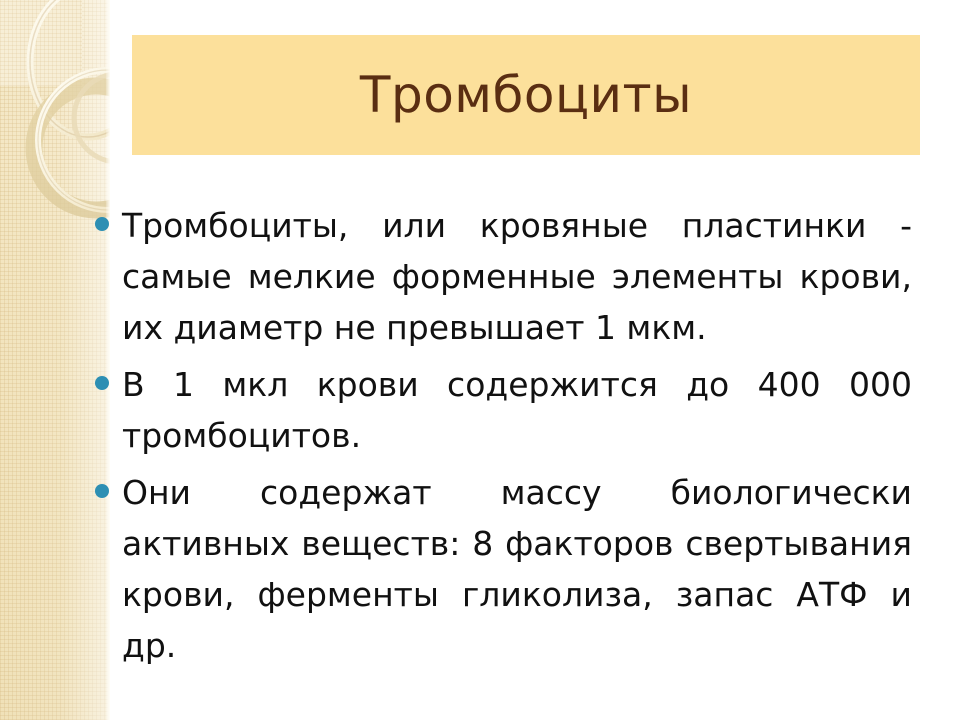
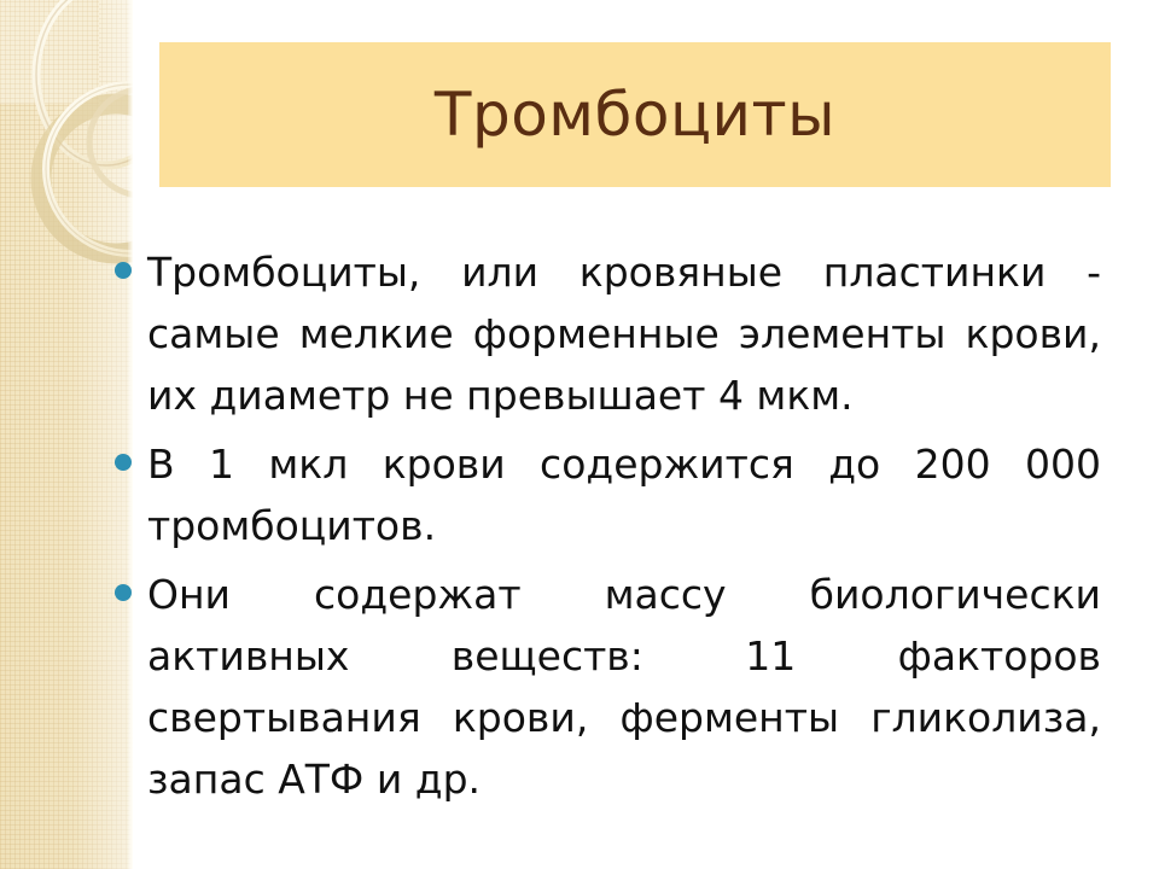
  Тромбоциты
- Тромбоциты, или кровяные пластинки - самые мелкие форменные элементы крови, их диаметр не превышает 1 мкм.
+ Тромбоциты, или кровяные пластинки - самые мелкие форменные элементы крови, их диаметр не превышает 4 мкм.
- В 1 мкл крови содержится до 400 000 тромбоцитов.
+ В 1 мкл крови содержится до 200 000 тромбоцитов.
- Они содержат массу биологически активных веществ: 8 факторов свертывания крови, ферменты гликолиза, запас АТФ и др.
+ Они содержат массу биологически активных веществ: 11 факторов свертывания крови, ферменты гликолиза, запас АТФ и др.
